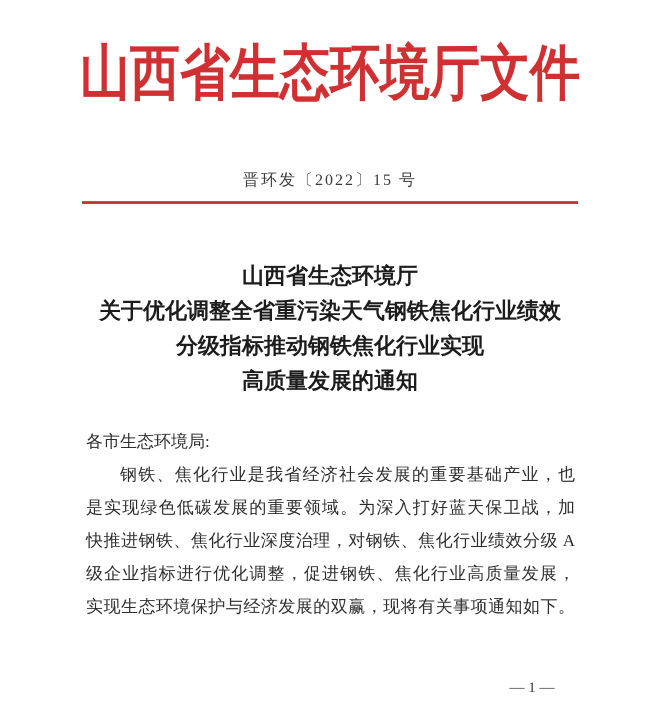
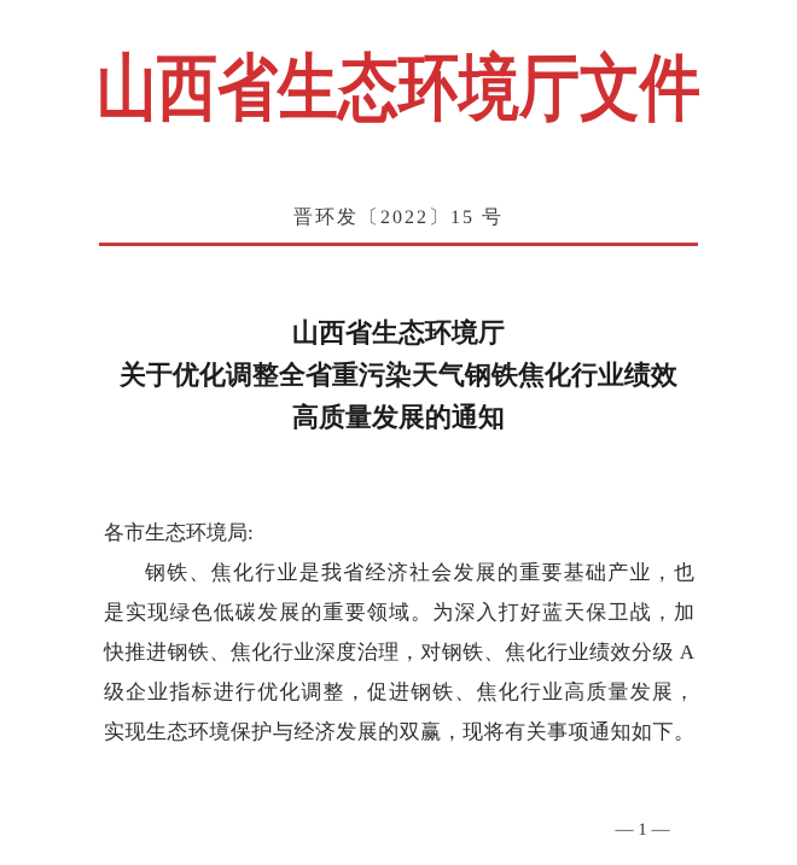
  山西省生态环境厅文件
  晋环发〔2022〕15 号
  山西省生态环境厅
  关于优化调整全省重污染天气钢铁焦化行业绩效
- 分级指标推动钢铁焦化行业实现
  高质量发展的通知
  各市生态环境局:
  钢铁、焦化行业是我省经济社会发展的重要基础产业，也
  是实现绿色低碳发展的重要领域。为深入打好蓝天保卫战，加
  快推进钢铁、焦化行业深度治理，对钢铁、焦化行业绩效分级 A
  级企业指标进行优化调整，促进钢铁、焦化行业高质量发展，
  实现生态环境保护与经济发展的双赢，现将有关事项通知如下。
  — 1 —
